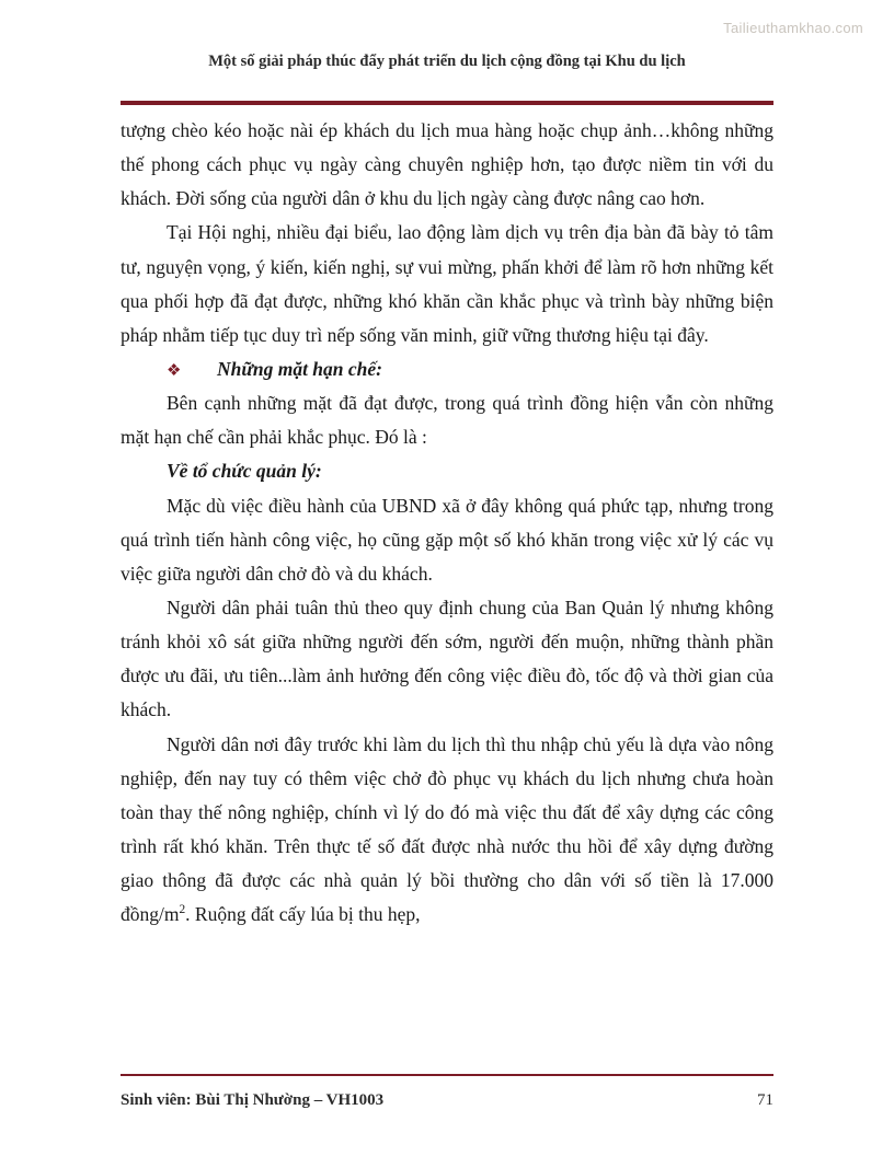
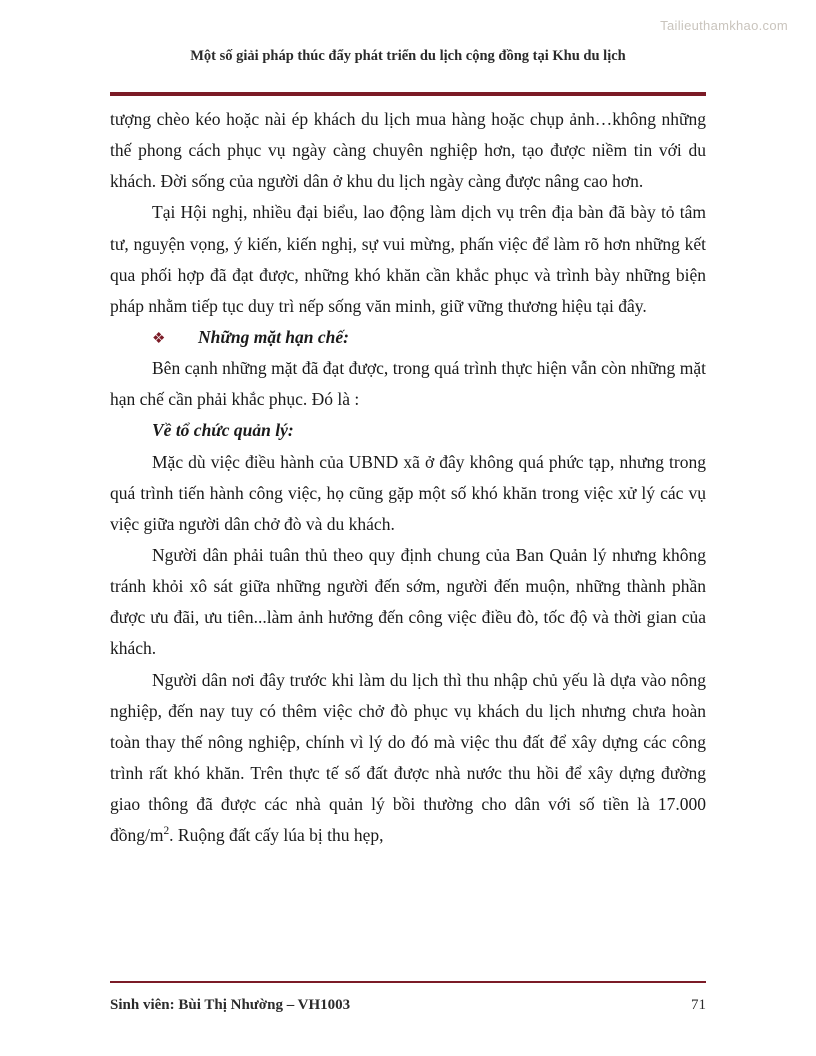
  Tailieuthamkhao.com
  Một số giải pháp thúc đẩy phát triển du lịch cộng đồng tại Khu du lịch
  tượng chèo kéo hoặc nài ép khách du lịch mua hàng hoặc chụp ảnh…không những thế phong cách phục vụ ngày càng chuyên nghiệp hơn, tạo được niềm tin với du khách. Đời sống của người dân ở khu du lịch ngày càng được nâng cao hơn.
- Tại Hội nghị, nhiều đại biểu, lao động làm dịch vụ trên địa bàn đã bày tỏ tâm tư, nguyện vọng, ý kiến, kiến nghị, sự vui mừng, phấn khởi để làm rõ hơn những kết qua phối hợp đã đạt được, những khó khăn cần khắc phục và trình bày những biện pháp nhằm tiếp tục duy trì nếp sống văn minh, giữ vững thương hiệu tại đây.
+ Tại Hội nghị, nhiều đại biểu, lao động làm dịch vụ trên địa bàn đã bày tỏ tâm tư, nguyện vọng, ý kiến, kiến nghị, sự vui mừng, phấn việc để làm rõ hơn những kết qua phối hợp đã đạt được, những khó khăn cần khắc phục và trình bày những biện pháp nhằm tiếp tục duy trì nếp sống văn minh, giữ vững thương hiệu tại đây.
  ❖ Những mặt hạn chế:
- Bên cạnh những mặt đã đạt được, trong quá trình đồng hiện vẫn còn những mặt hạn chế cần phải khắc phục. Đó là :
+ Bên cạnh những mặt đã đạt được, trong quá trình thực hiện vẫn còn những mặt hạn chế cần phải khắc phục. Đó là :
  Về tổ chức quản lý:
  Mặc dù việc điều hành của UBND xã ở đây không quá phức tạp, nhưng trong quá trình tiến hành công việc, họ cũng gặp một số khó khăn trong việc xử lý các vụ việc giữa người dân chở đò và du khách.
  Người dân phải tuân thủ theo quy định chung của Ban Quản lý nhưng không tránh khỏi xô sát giữa những người đến sớm, người đến muộn, những thành phần được ưu đãi, ưu tiên...làm ảnh hưởng đến công việc điều đò, tốc độ và thời gian của khách.
  Người dân nơi đây trước khi làm du lịch thì thu nhập chủ yếu là dựa vào nông nghiệp, đến nay tuy có thêm việc chở đò phục vụ khách du lịch nhưng chưa hoàn toàn thay thế nông nghiệp, chính vì lý do đó mà việc thu đất để xây dựng các công trình rất khó khăn. Trên thực tế số đất được nhà nước thu hồi để xây dựng đường giao thông đã được các nhà quản lý bồi thường cho dân với số tiền là 17.000 đồng/m2. Ruộng đất cấy lúa bị thu hẹp,
  Sinh viên: Bùi Thị Nhường – VH1003
  71
